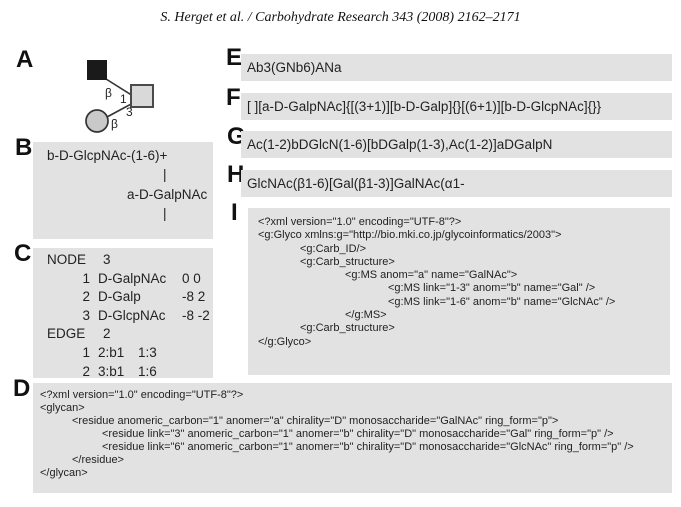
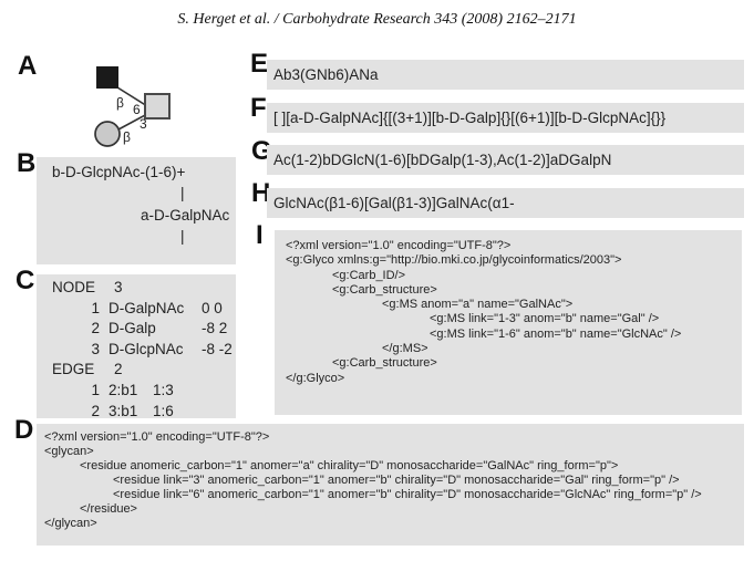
  S. Herget et al. / Carbohydrate Research 343 (2008) 2162–2171
  A
  β
- 1
+ 6
  β
  3
  B
  b-D-GlcpNAc-(1-6)+
  |
  a-D-GalpNAc
  |
  C
  NODE 3
  1 D-GalpNAc 0 0
  2 D-Galp -8 2
  3 D-GlcpNAc -8 -2
  EDGE 2
  1 2:b1 1:3
  2 3:b1 1:6
  D
  <?xml version="1.0" encoding="UTF-8"?>
  <glycan>
  <residue anomeric_carbon="1" anomer="a" chirality="D" monosaccharide="GalNAc" ring_form="p">
  <residue link="3" anomeric_carbon="1" anomer="b" chirality="D" monosaccharide="Gal" ring_form="p" />
  <residue link="6" anomeric_carbon="1" anomer="b" chirality="D" monosaccharide="GlcNAc" ring_form="p" />
  </residue>
  </glycan>
  E
  Ab3(GNb6)ANa
  F
  [ ][a-D-GalpNAc]{[(3+1)][b-D-Galp]{}[(6+1)][b-D-GlcpNAc]{}}
  G
  Ac(1-2)bDGlcN(1-6)[bDGalp(1-3),Ac(1-2)]aDGalpN
  H
  GlcNAc(β1-6)[Gal(β1-3)]GalNAc(α1-
  I
  <?xml version="1.0" encoding="UTF-8"?>
  <g:Glyco xmlns:g="http://bio.mki.co.jp/glycoinformatics/2003">
  <g:Carb_ID/>
  <g:Carb_structure>
  <g:MS anom="a" name="GalNAc">
  <g:MS link="1-3" anom="b" name="Gal" />
  <g:MS link="1-6" anom="b" name="GlcNAc" />
  </g:MS>
  <g:Carb_structure>
  </g:Glyco>
